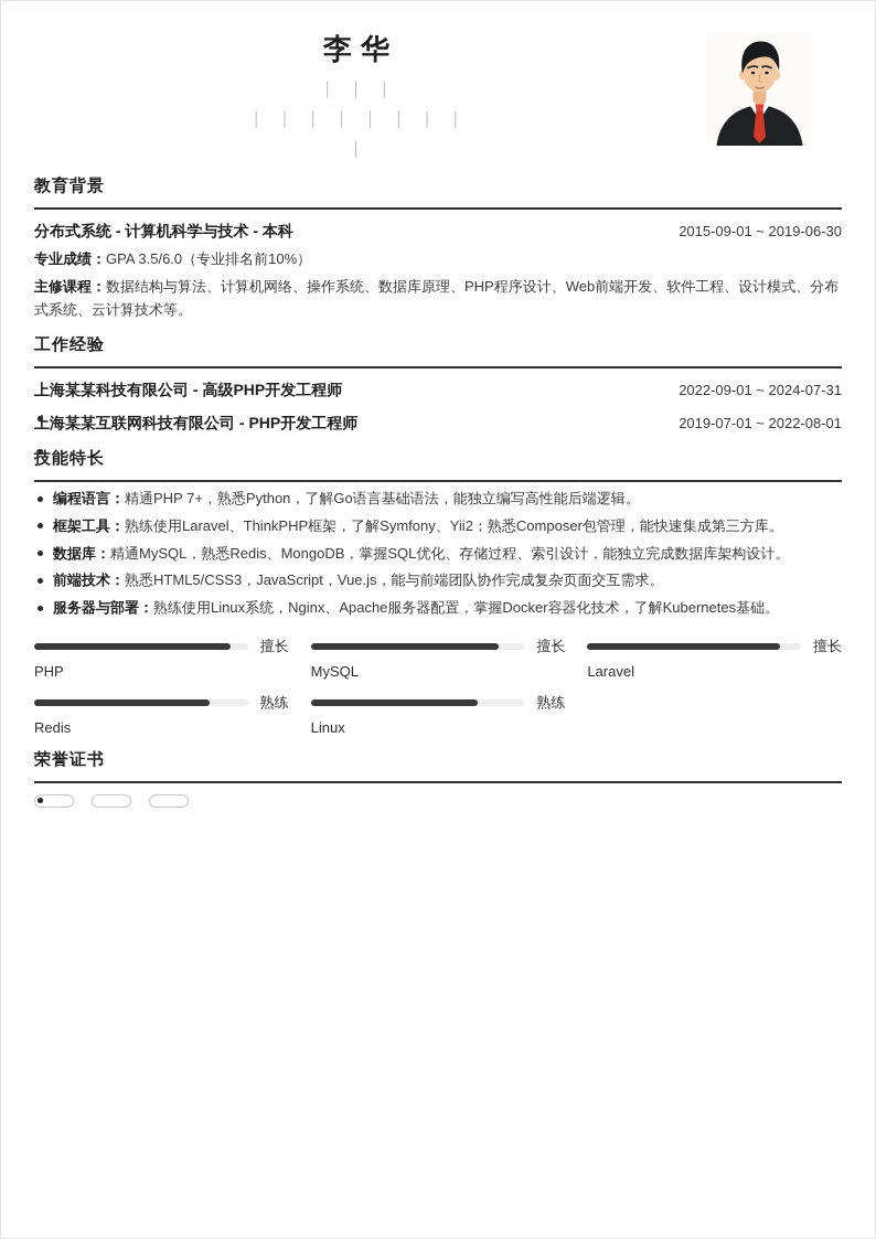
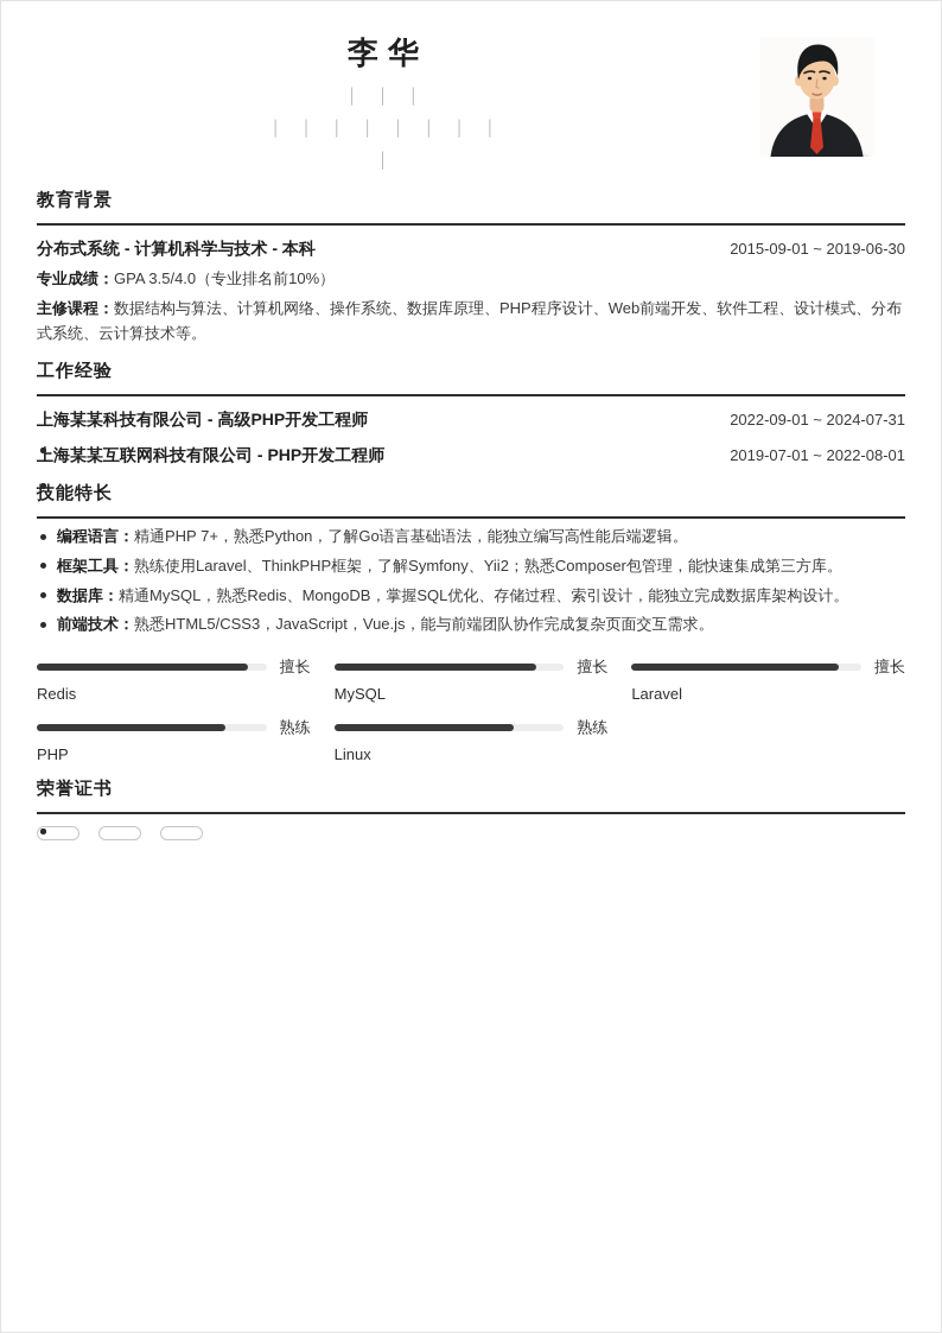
  李华
  教育背景
  分布式系统 - 计算机科学与技术 - 本科
  2015-09-01 ~ 2019-06-30
- 专业成绩：GPA 3.5/6.0（专业排名前10%）
+ 专业成绩：GPA 3.5/4.0（专业排名前10%）
  主修课程：数据结构与算法、计算机网络、操作系统、数据库原理、PHP程序设计、Web前端开发、软件工程、设计模式、分布式系统、云计算技术等。
  工作经验
  上海某某科技有限公司 - 高级PHP开发工程师
  2022-09-01 ~ 2024-07-31
  上海某某互联网科技有限公司 - PHP开发工程师
  2019-07-01 ~ 2022-08-01
  技能特长
  编程语言：精通PHP 7+，熟悉Python，了解Go语言基础语法，能独立编写高性能后端逻辑。
  框架工具：熟练使用Laravel、ThinkPHP框架，了解Symfony、Yii2；熟悉Composer包管理，能快速集成第三方库。
  数据库：精通MySQL，熟悉Redis、MongoDB，掌握SQL优化、存储过程、索引设计，能独立完成数据库架构设计。
  前端技术：熟悉HTML5/CSS3，JavaScript，Vue.js，能与前端团队协作完成复杂页面交互需求。
- 服务器与部署：熟练使用Linux系统，Nginx、Apache服务器配置，掌握Docker容器化技术，了解Kubernetes基础。
  擅长
- PHP
+ Redis
  擅长
  MySQL
  擅长
  Laravel
  熟练
- Redis
+ PHP
  熟练
  Linux
  荣誉证书
